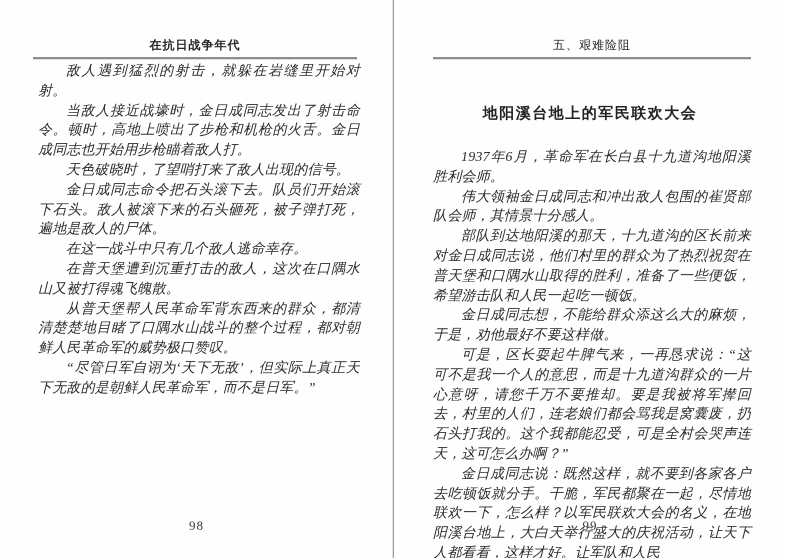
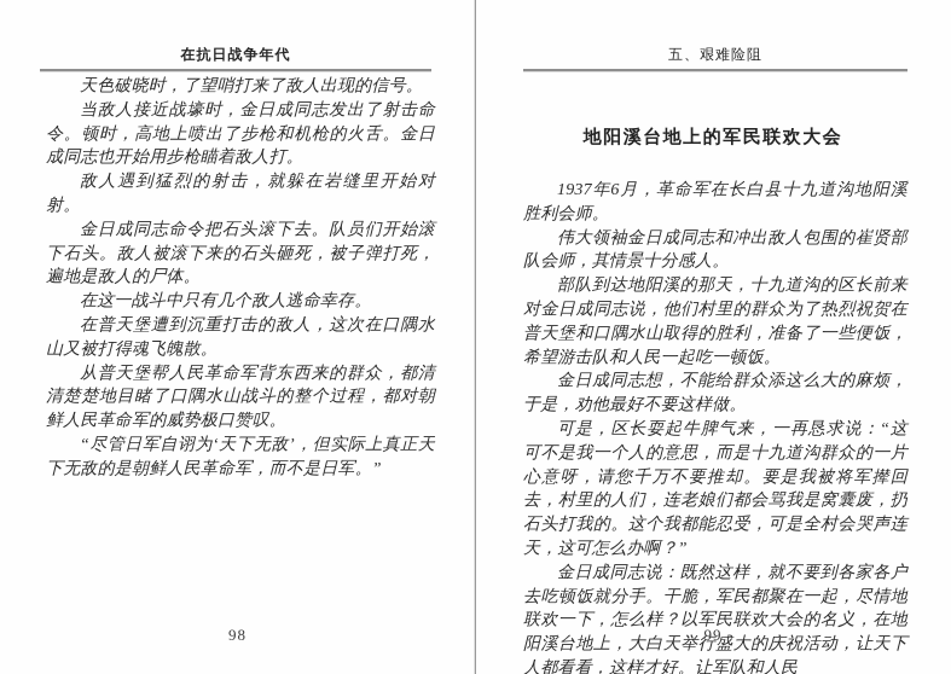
  在抗日战争年代
- 敌人遇到猛烈的射击，就躲在岩缝里开始对射。
+ 天色破晓时，了望哨打来了敌人出现的信号。
  当敌人接近战壕时，金日成同志发出了射击命令。顿时，高地上喷出了步枪和机枪的火舌。金日成同志也开始用步枪瞄着敌人打。
- 天色破晓时，了望哨打来了敌人出现的信号。
+ 敌人遇到猛烈的射击，就躲在岩缝里开始对射。
  金日成同志命令把石头滚下去。队员们开始滚下石头。敌人被滚下来的石头砸死，被子弹打死，遍地是敌人的尸体。
  在这一战斗中只有几个敌人逃命幸存。
  在普天堡遭到沉重打击的敌人，这次在口隅水山又被打得魂飞魄散。
  从普天堡帮人民革命军背东西来的群众，都清清楚楚地目睹了口隅水山战斗的整个过程，都对朝鲜人民革命军的威势极口赞叹。
  “尽管日军自诩为‘天下无敌’，但实际上真正天下无敌的是朝鲜人民革命军，而不是日军。”
  98
  五、艰难险阻
  地阳溪台地上的军民联欢大会
  1937年6月，革命军在长白县十九道沟地阳溪胜利会师。
  伟大领袖金日成同志和冲出敌人包围的崔贤部队会师，其情景十分感人。
  部队到达地阳溪的那天，十九道沟的区长前来对金日成同志说，他们村里的群众为了热烈祝贺在普天堡和口隅水山取得的胜利，准备了一些便饭，希望游击队和人民一起吃一顿饭。
  金日成同志想，不能给群众添这么大的麻烦，于是，劝他最好不要这样做。
  可是，区长耍起牛脾气来，一再恳求说：“这可不是我一个人的意思，而是十九道沟群众的一片心意呀，请您千万不要推却。要是我被将军撵回去，村里的人们，连老娘们都会骂我是窝囊废，扔石头打我的。这个我都能忍受，可是全村会哭声连天，这可怎么办啊？”
  金日成同志说：既然这样，就不要到各家各户去吃顿饭就分手。干脆，军民都聚在一起，尽情地联欢一下，怎么样？以军民联欢大会的名义，在地阳溪台地上，大白天举行盛大的庆祝活动，让天下人都看看，这样才好。让军队和人民
  99
